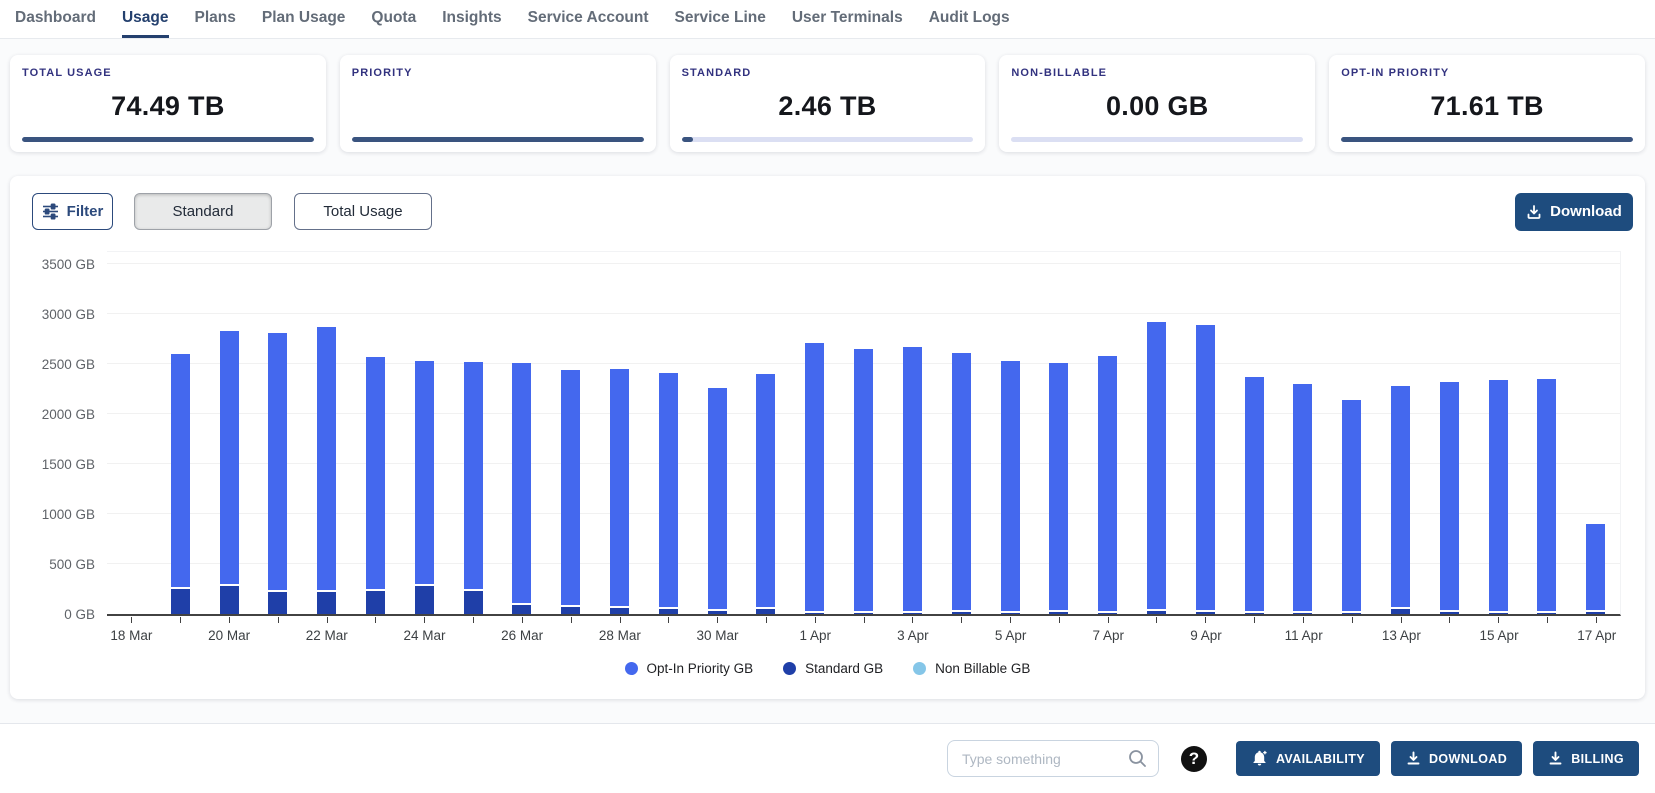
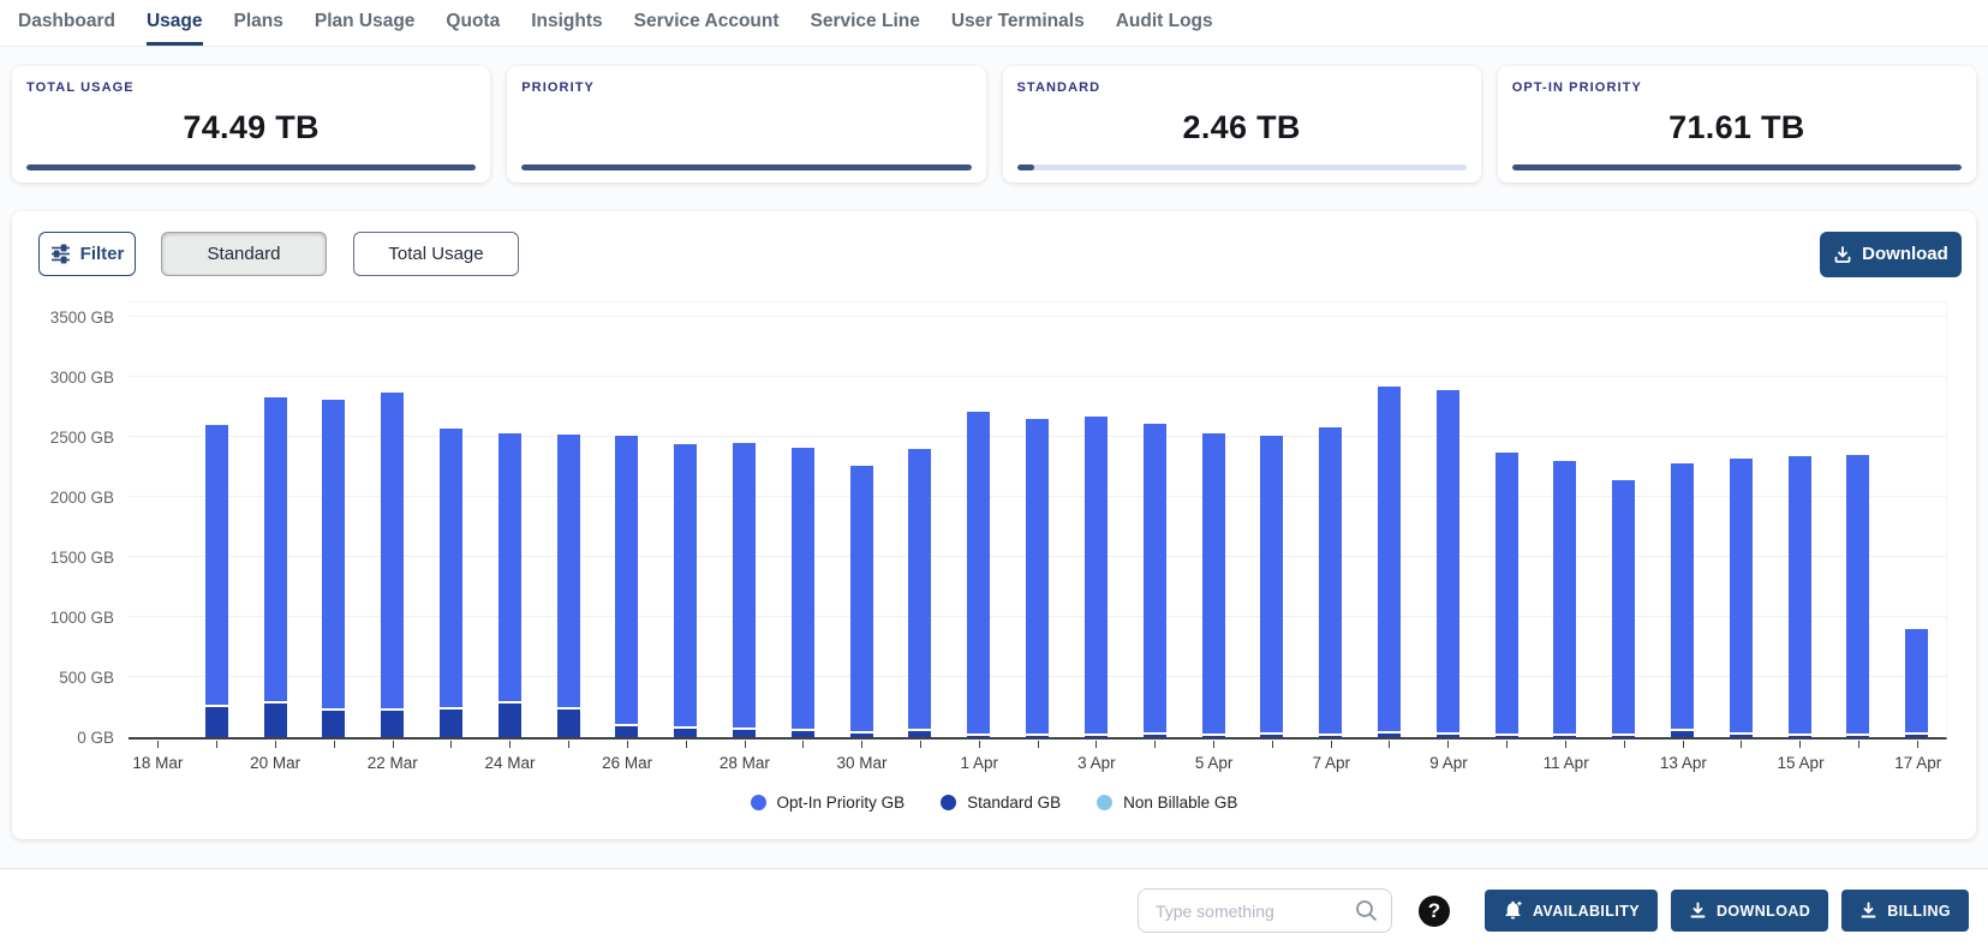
  Dashboard
  Usage
  Plans
  Plan Usage
  Quota
  Insights
  Service Account
  Service Line
  User Terminals
  Audit Logs
  TOTAL USAGE
  74.49 TB
  PRIORITY
  STANDARD
  2.46 TB
- NON-BILLABLE
- 0.00 GB
  OPT-IN PRIORITY
  71.61 TB
  Filter
  Standard
  Total Usage
  Download
  0 GB
  500 GB
  1000 GB
  1500 GB
  2000 GB
  2500 GB
  3000 GB
  3500 GB
  18 Mar
  20 Mar
  22 Mar
  24 Mar
  26 Mar
  28 Mar
  30 Mar
  1 Apr
  3 Apr
  5 Apr
  7 Apr
  9 Apr
  11 Apr
  13 Apr
  15 Apr
  17 Apr
  Opt-In Priority GB
  Standard GB
  Non Billable GB
  Type something
  ?
  AVAILABILITY
  DOWNLOAD
  BILLING
